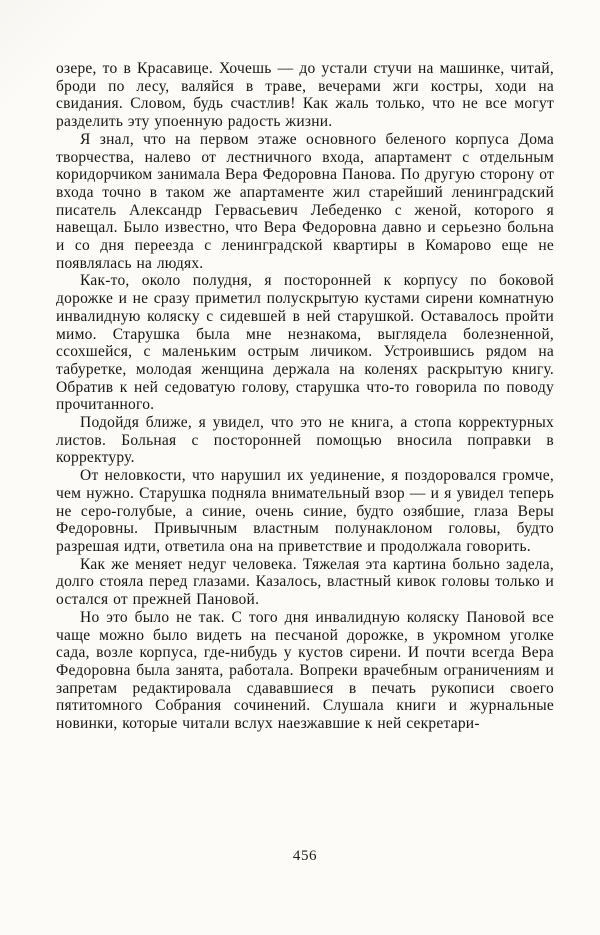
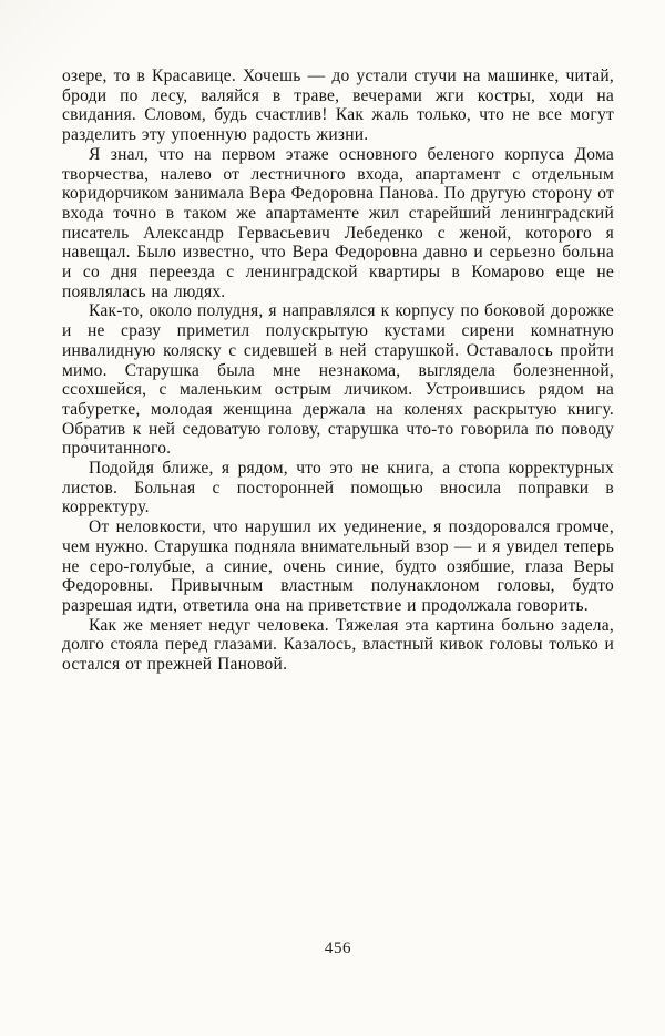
  озере, то в Красавице. Хочешь — до устали стучи на машинке, читай, броди по лесу, валяйся в траве, вечерами жги костры, ходи на свидания. Словом, будь счастлив! Как жаль только, что не все могут разделить эту упоенную радость жизни.
  Я знал, что на первом этаже основного беленого корпуса Дома творчества, налево от лестничного входа, апартамент с отдельным коридорчиком занимала Вера Федоровна Панова. По другую сторону от входа точно в таком же апартаменте жил старейший ленинградский писатель Александр Гервасьевич Лебеденко с женой, которого я навещал. Было известно, что Вера Федоровна давно и серьезно больна и со дня переезда с ленинградской квартиры в Комарово еще не появлялась на людях.
- Как-то, около полудня, я посторонней к корпусу по боковой дорожке и не сразу приметил полускрытую кустами сирени комнатную инвалидную коляску с сидевшей в ней старушкой. Оставалось пройти мимо. Старушка была мне незнакома, выглядела болезненной, ссохшейся, с маленьким острым личиком. Устроившись рядом на табуретке, молодая женщина держала на коленях раскрытую книгу. Обратив к ней седоватую голову, старушка что-то говорила по поводу прочитанного.
+ Как-то, около полудня, я направлялся к корпусу по боковой дорожке и не сразу приметил полускрытую кустами сирени комнатную инвалидную коляску с сидевшей в ней старушкой. Оставалось пройти мимо. Старушка была мне незнакома, выглядела болезненной, ссохшейся, с маленьким острым личиком. Устроившись рядом на табуретке, молодая женщина держала на коленях раскрытую книгу. Обратив к ней седоватую голову, старушка что-то говорила по поводу прочитанного.
- Подойдя ближе, я увидел, что это не книга, а стопа корректурных листов. Больная с посторонней помощью вносила поправки в корректуру.
+ Подойдя ближе, я рядом, что это не книга, а стопа корректурных листов. Больная с посторонней помощью вносила поправки в корректуру.
  От неловкости, что нарушил их уединение, я поздоровался громче, чем нужно. Старушка подняла внимательный взор — и я увидел теперь не серо-голубые, а синие, очень синие, будто озябшие, глаза Веры Федоровны. Привычным властным полунаклоном головы, будто разрешая идти, ответила она на приветствие и продолжала говорить.
  Как же меняет недуг человека. Тяжелая эта картина больно задела, долго стояла перед глазами. Казалось, властный кивок головы только и остался от прежней Пановой.
- Но это было не так. С того дня инвалидную коляску Пановой все чаще можно было видеть на песчаной дорожке, в укромном уголке сада, возле корпуса, где-нибудь у кустов сирени. И почти всегда Вера Федоровна была занята, работала. Вопреки врачебным ограничениям и запретам редактировала сдававшиеся в печать рукописи своего пятитомного Собрания сочинений. Слушала книги и журнальные новинки, которые читали вслух наезжавшие к ней секретари-
  456
